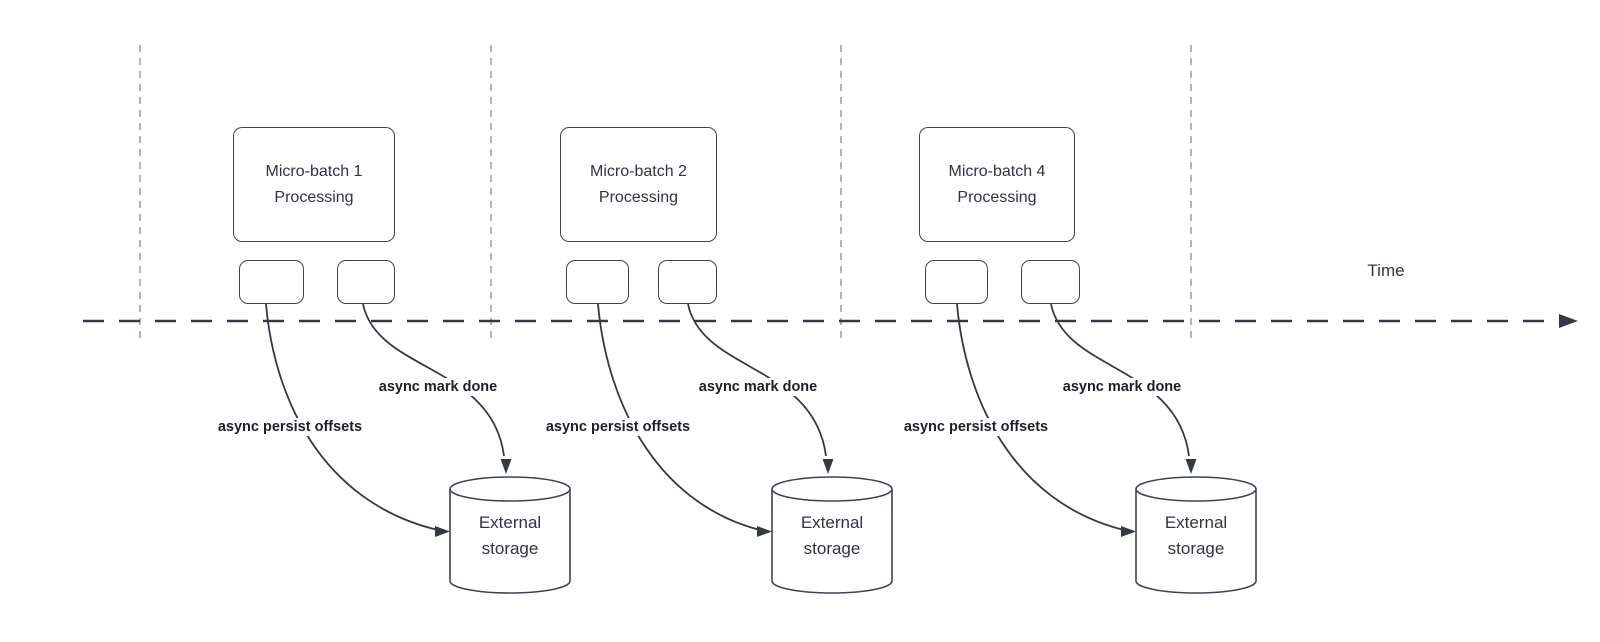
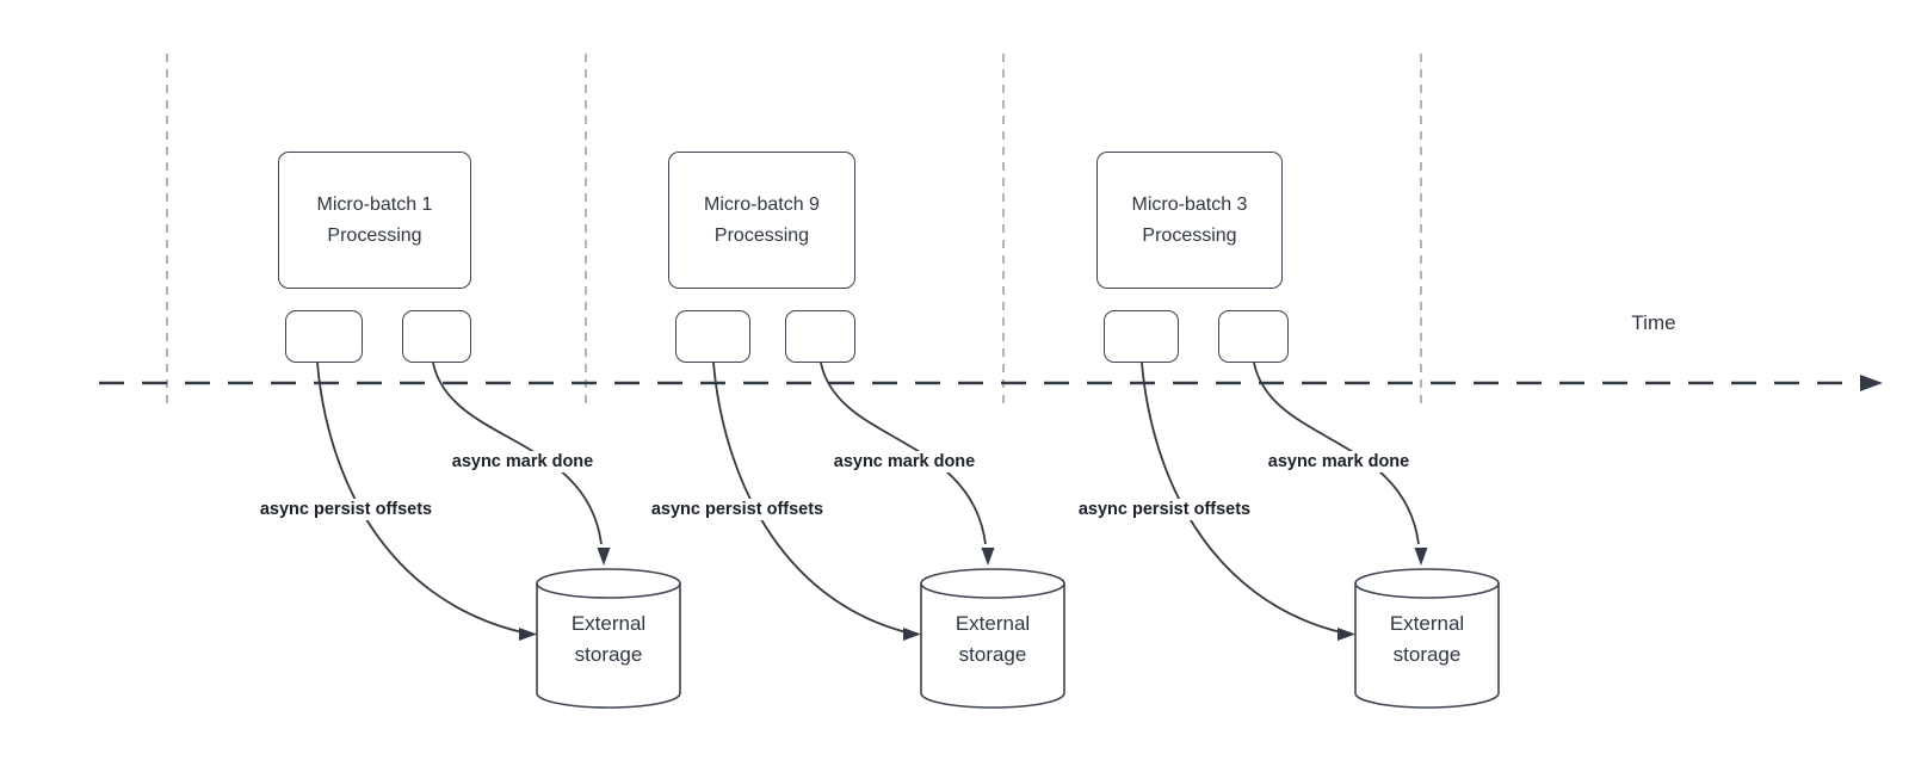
  Micro-batch 1
  Processing
  async persist offsets
  async mark done
  External
  storage
- Micro-batch 2
+ Micro-batch 9
  Processing
  async persist offsets
  async mark done
  External
  storage
- Micro-batch 4
+ Micro-batch 3
  Processing
  async persist offsets
  async mark done
  External
  storage
  Time
